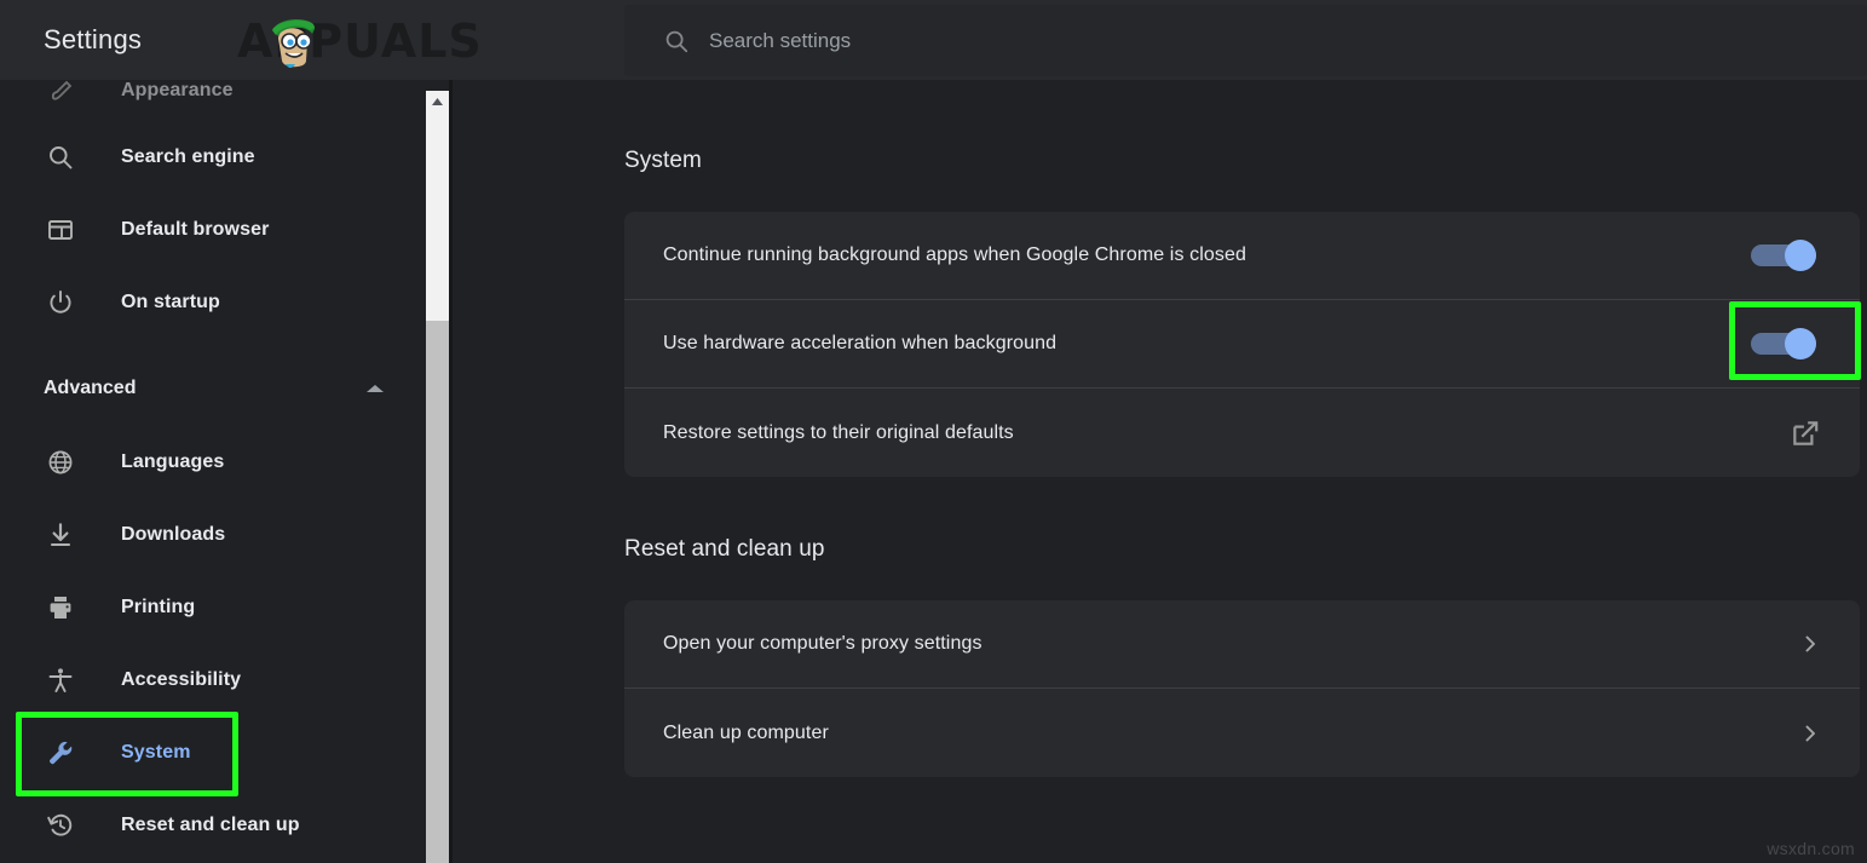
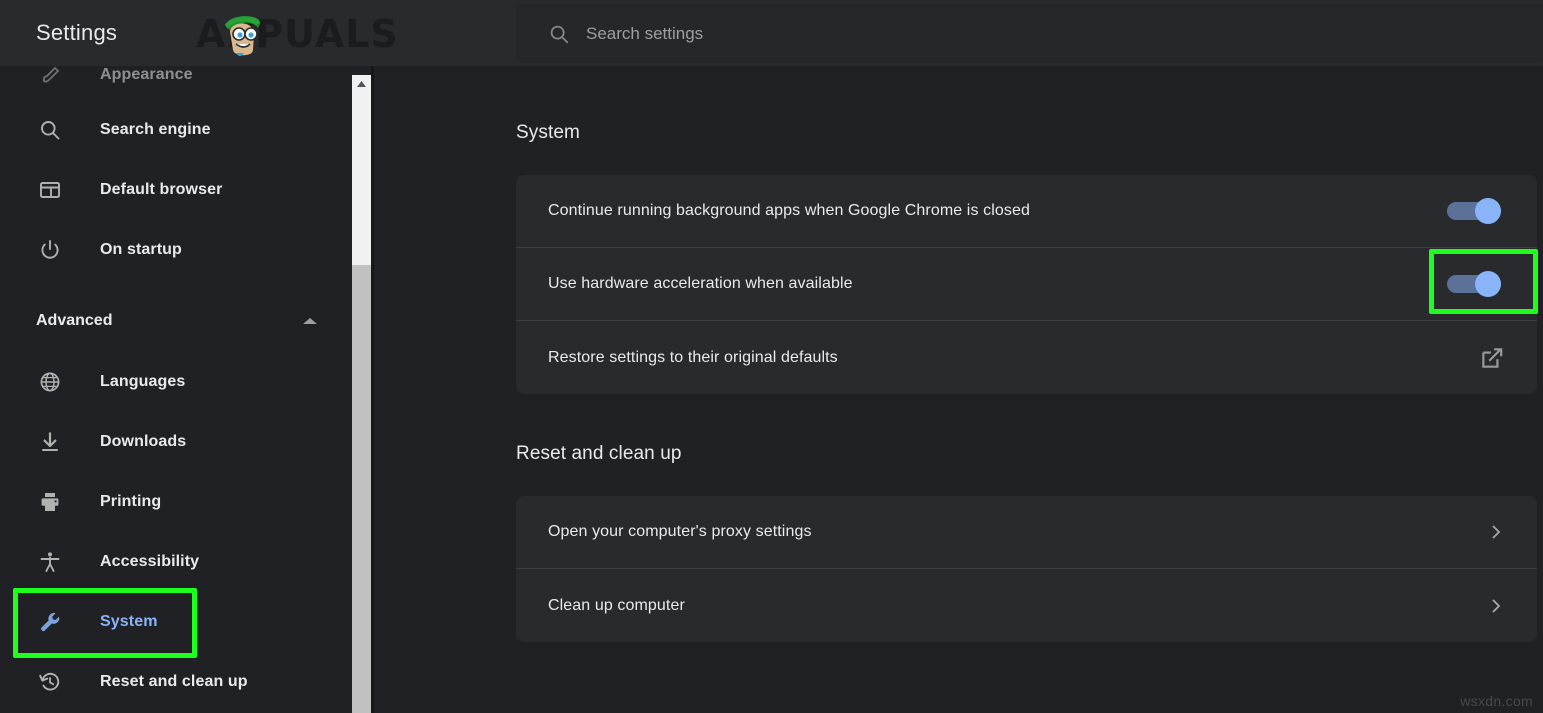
  Settings
  APUALS
  Search settings
  Appearance
  Search engine
  Default browser
  On startup
  Advanced
  Languages
  Downloads
  Printing
  Accessibility
  System
  Reset and clean up
  System
  Continue running background apps when Google Chrome is closed
- Use hardware acceleration when background
+ Use hardware acceleration when available
  Restore settings to their original defaults
  Reset and clean up
  Open your computer's proxy settings
  Clean up computer
  wsxdn.com
